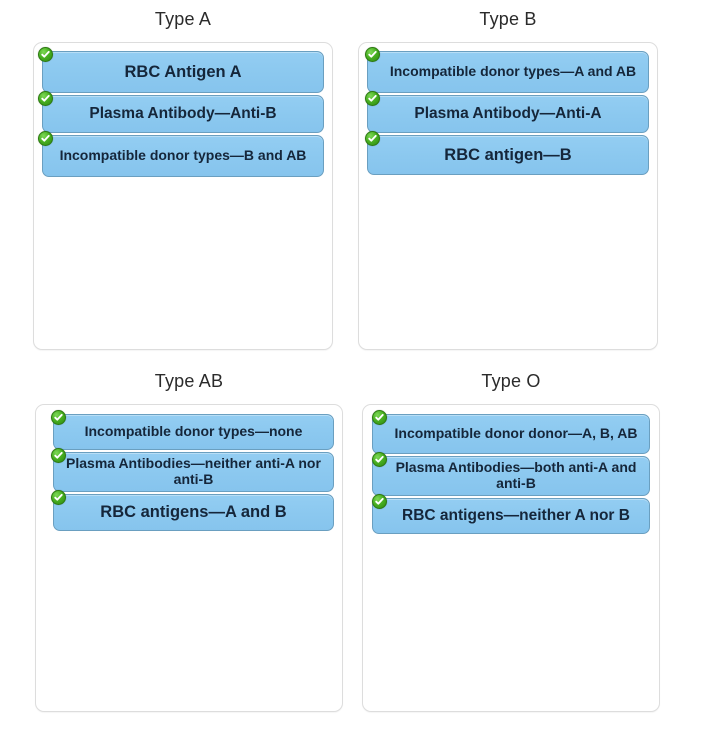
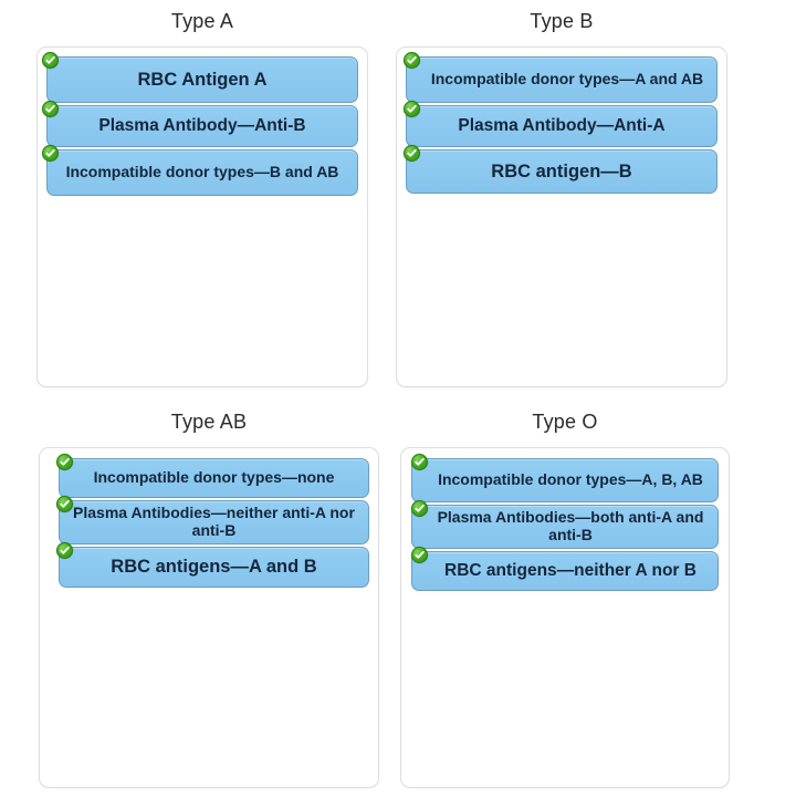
  Type A
  RBC Antigen A
  Plasma Antibody—Anti-B
  Incompatible donor types—B and AB
  Type B
  Incompatible donor types—A and AB
  Plasma Antibody—Anti-A
  RBC antigen—B
  Type AB
  Incompatible donor types—none
  Plasma Antibodies—neither anti-A nor anti-B
  RBC antigens—A and B
  Type O
- Incompatible donor donor—A, B, AB
+ Incompatible donor types—A, B, AB
  Plasma Antibodies—both anti-A and anti-B
  RBC antigens—neither A nor B
